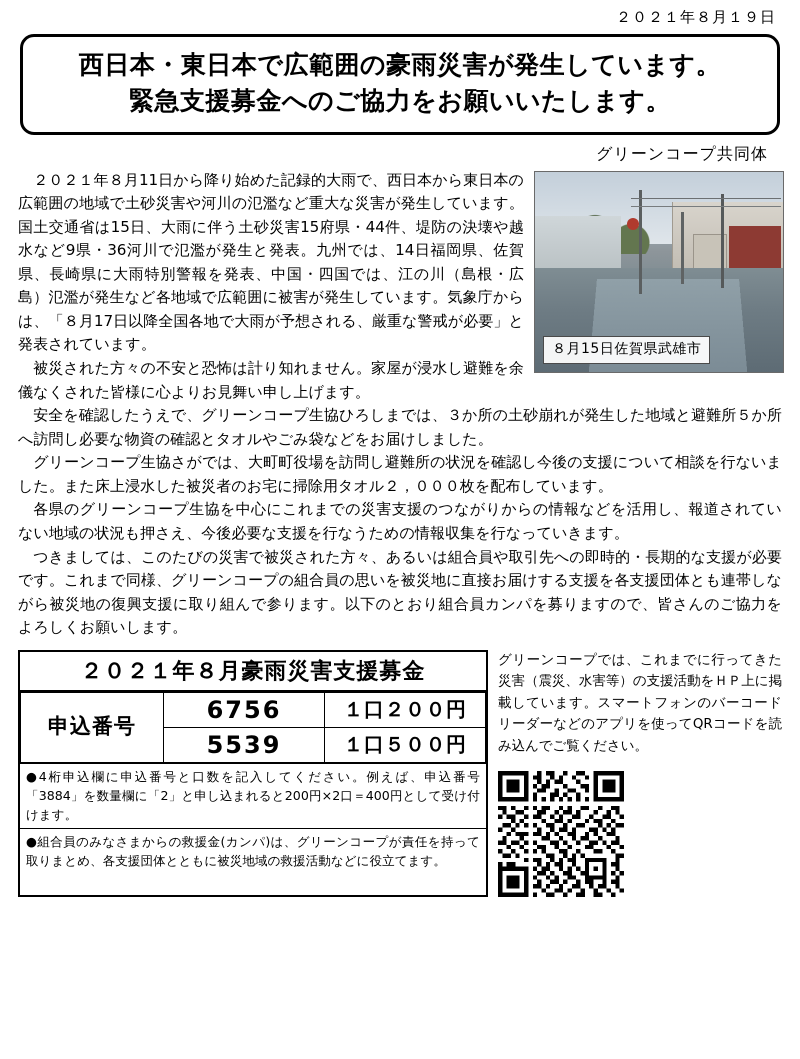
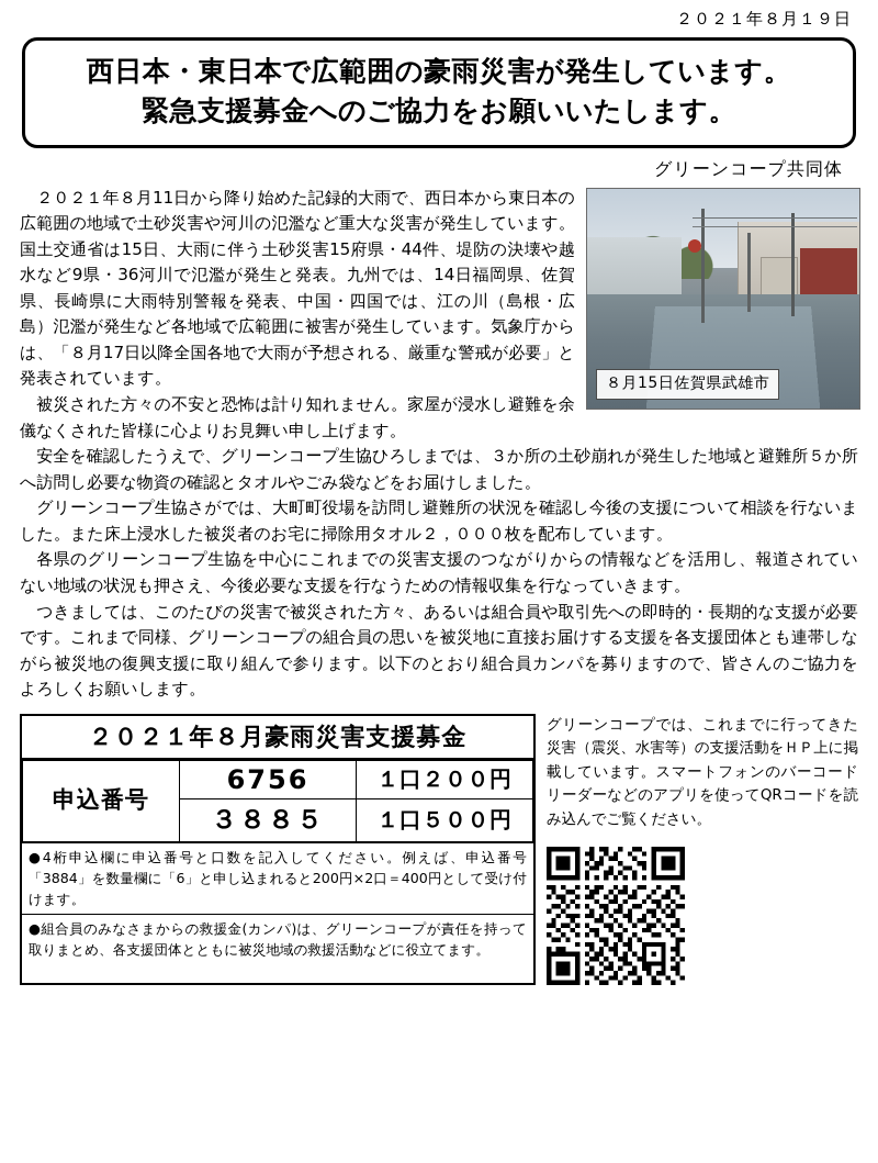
  ２０２１年８月１９日
  西日本・東日本で広範囲の豪雨災害が発生しています。
  緊急支援募金へのご協力をお願いいたします。
  グリーンコープ共同体
  ８月15日佐賀県武雄市
  ２０２１年８月11日から降り始めた記録的大雨で、西日本から東日本の広範囲の地域で土砂災害や河川の氾濫など重大な災害が発生しています。国土交通省は15日、大雨に伴う土砂災害15府県・44件、堤防の決壊や越水など9県・36河川で氾濫が発生と発表。九州では、14日福岡県、佐賀県、長崎県に大雨特別警報を発表、中国・四国では、江の川（島根・広島）氾濫が発生など各地域で広範囲に被害が発生しています。気象庁からは、「８月17日以降全国各地で大雨が予想される、厳重な警戒が必要」と発表されています。
  被災された方々の不安と恐怖は計り知れません。家屋が浸水し避難を余儀なくされた皆様に心よりお見舞い申し上げます。
  安全を確認したうえで、グリーンコープ生協ひろしまでは、３か所の土砂崩れが発生した地域と避難所５か所へ訪問し必要な物資の確認とタオルやごみ袋などをお届けしました。
  グリーンコープ生協さがでは、大町町役場を訪問し避難所の状況を確認し今後の支援について相談を行ないました。また床上浸水した被災者のお宅に掃除用タオル２，０００枚を配布しています。
  各県のグリーンコープ生協を中心にこれまでの災害支援のつながりからの情報などを活用し、報道されていない地域の状況も押さえ、今後必要な支援を行なうための情報収集を行なっていきます。
  つきましては、このたびの災害で被災された方々、あるいは組合員や取引先への即時的・長期的な支援が必要です。これまで同様、グリーンコープの組合員の思いを被災地に直接お届けする支援を各支援団体とも連帯しながら被災地の復興支援に取り組んで参ります。以下のとおり組合員カンパを募りますので、皆さんのご協力をよろしくお願いします。
  ２０２１年８月豪雨災害支援募金
  申込番号	6756	１口２００円
- 5539	１口５００円
+ ３８８５	１口５００円
- ●4桁申込欄に申込番号と口数を記入してください。例えば、申込番号「3884」を数量欄に「2」と申し込まれると200円×2口＝400円として受け付けます。
+ ●4桁申込欄に申込番号と口数を記入してください。例えば、申込番号「3884」を数量欄に「6」と申し込まれると200円×2口＝400円として受け付けます。
  ●組合員のみなさまからの救援金(カンパ)は、グリーンコープが責任を持って取りまとめ、各支援団体とともに被災地域の救援活動などに役立てます。
  グリーンコープでは、これまでに行ってきた災害（震災、水害等）の支援活動をＨＰ上に掲載しています。スマートフォンのバーコードリーダーなどのアプリを使ってQRコードを読み込んでご覧ください。
